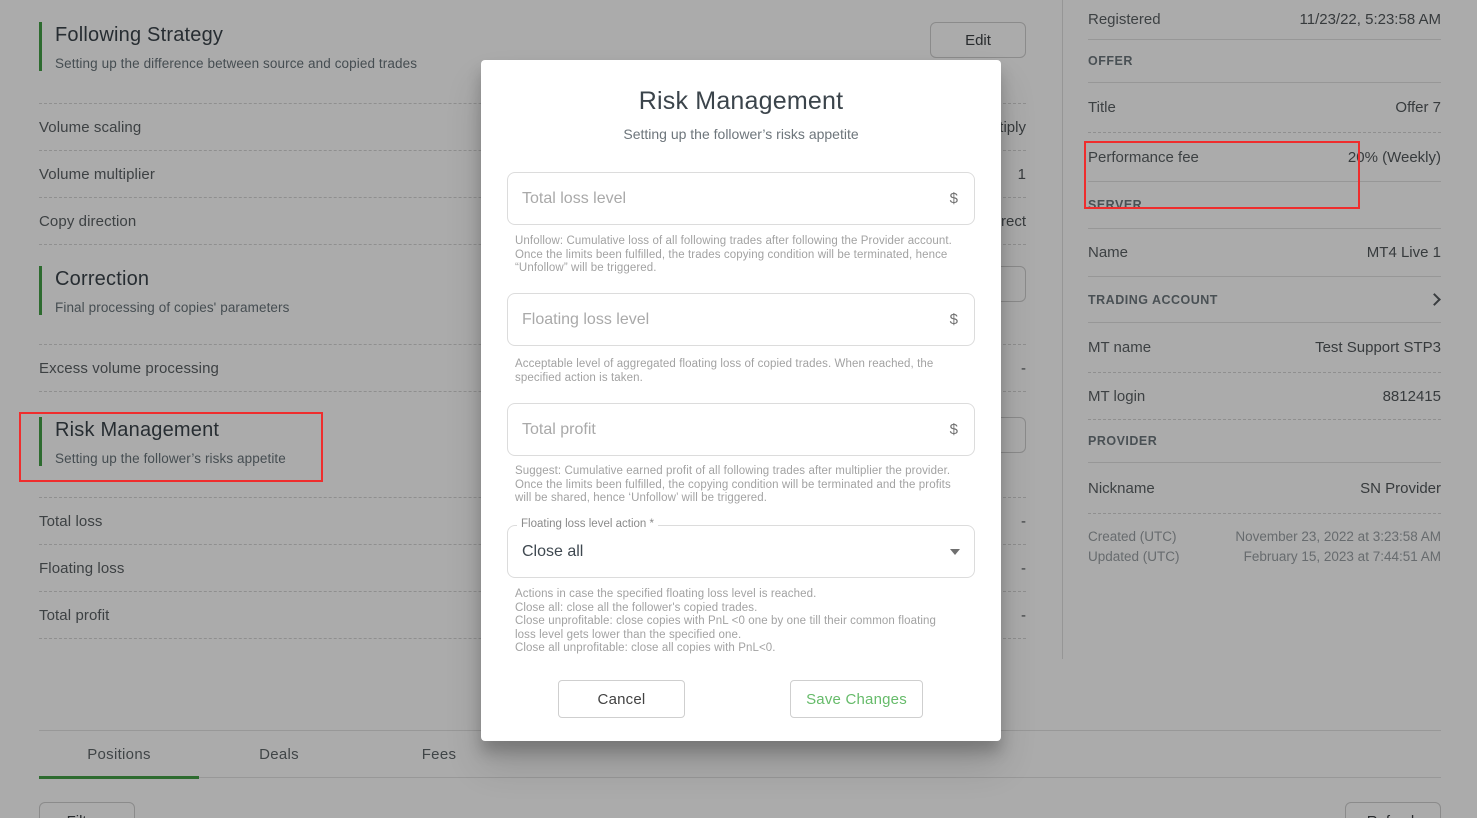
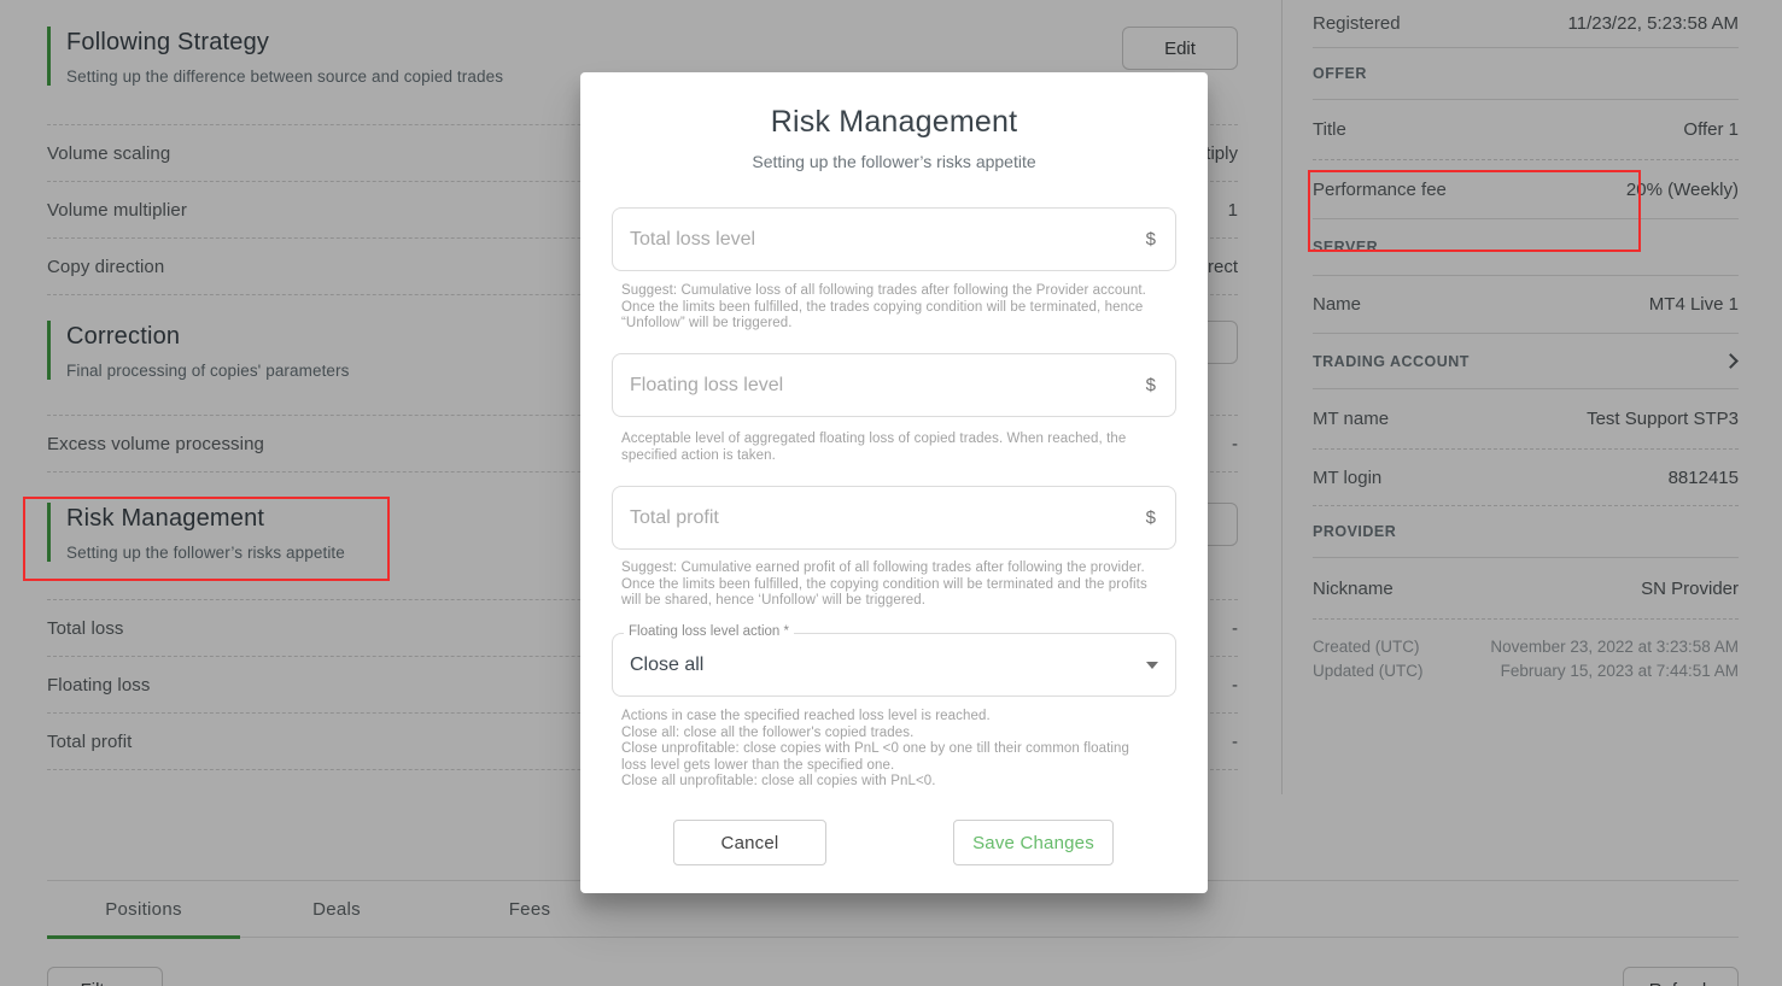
  Following Strategy
  Setting up the difference between source and copied trades
  Edit
  Volume scaling
  Volume multiplier
  1
  Copy direction
  Correction
  Final processing of copies' parameters
  Excess volume processing
  -
  Risk Management
  Setting up the follower’s risks appetite
  Total loss
  -
  Floating loss
  -
  Total profit
  -
  Positions
  Deals
  Fees
  Registered
  11/23/22, 5:23:58 AM
  OFFER
  Title
- Offer 7
+ Offer 1
  Performance fee
  20% (Weekly)
  SERVER
  Name
  MT4 Live 1
  TRADING ACCOUNT
  MT name
  Test Support STP3
  MT login
  8812415
  PROVIDER
  Nickname
  SN Provider
  Created (UTC)
  November 23, 2022 at 3:23:58 AM
  Updated (UTC)
  February 15, 2023 at 7:44:51 AM
  Risk Management
  Setting up the follower’s risks appetite
  Total loss level
  $
- Unfollow: Cumulative loss of all following trades after following the Provider account. Once the limits been fulfilled, the trades copying condition will be terminated, hence “Unfollow” will be triggered.
+ Suggest: Cumulative loss of all following trades after following the Provider account. Once the limits been fulfilled, the trades copying condition will be terminated, hence “Unfollow” will be triggered.
  Floating loss level
  $
  Acceptable level of aggregated floating loss of copied trades. When reached, the specified action is taken.
  Total profit
  $
- Suggest: Cumulative earned profit of all following trades after multiplier the provider. Once the limits been fulfilled, the copying condition will be terminated and the profits will be shared, hence ‘Unfollow’ will be triggered.
+ Suggest: Cumulative earned profit of all following trades after following the provider. Once the limits been fulfilled, the copying condition will be terminated and the profits will be shared, hence ‘Unfollow’ will be triggered.
  Floating loss level action *
  Close all
- Actions in case the specified floating loss level is reached.
+ Actions in case the specified reached loss level is reached.
  Close all: close all the follower's copied trades.
  Close unprofitable: close copies with PnL <0 one by one till their common floating loss level gets lower than the specified one.
  Close all unprofitable: close all copies with PnL<0.
  Cancel
  Save Changes
